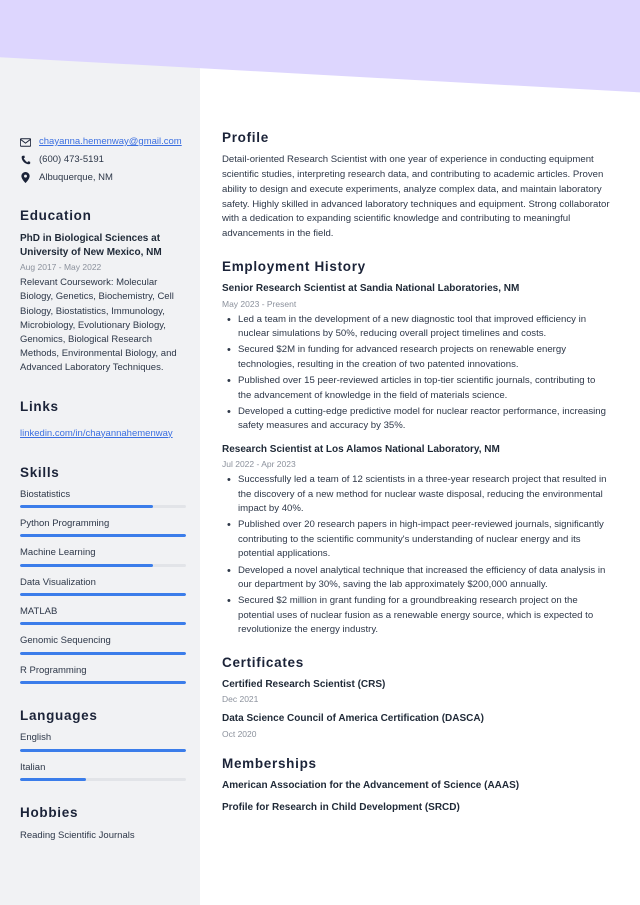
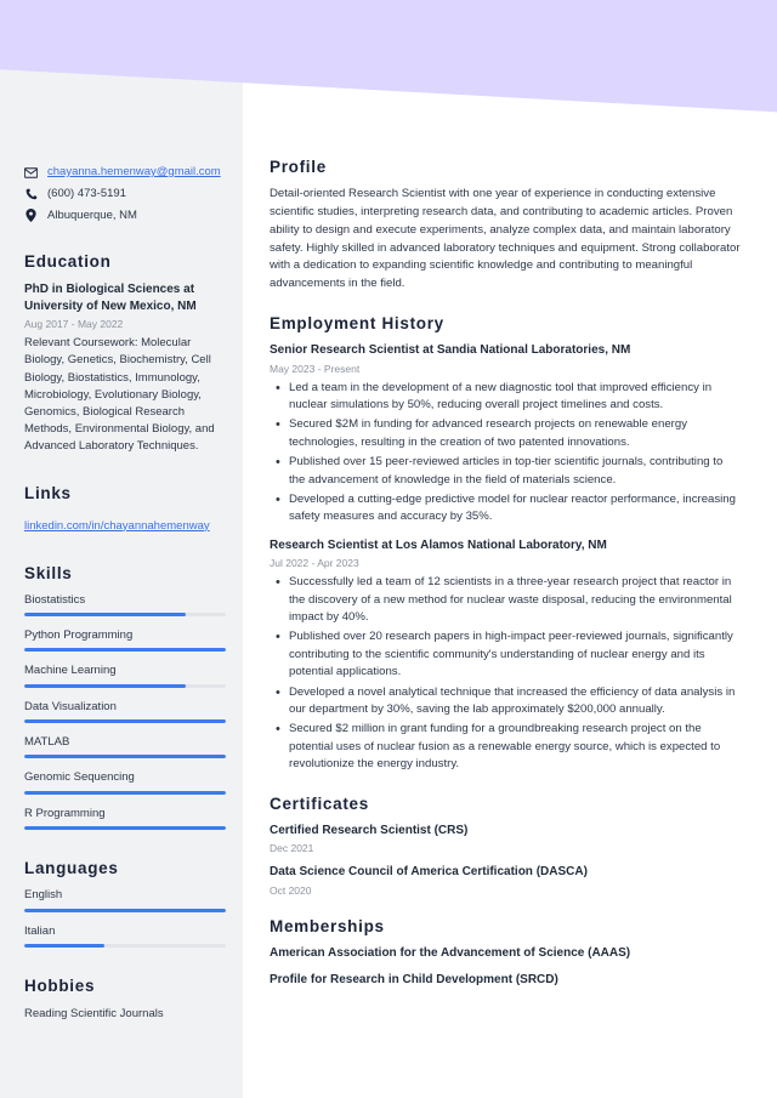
  chayanna.hemenway@gmail.com
  (600) 473-5191
  Albuquerque, NM
  Education
  PhD in Biological Sciences at University of New Mexico, NM
  Aug 2017 - May 2022
  Relevant Coursework: Molecular Biology, Genetics, Biochemistry, Cell Biology, Biostatistics, Immunology, Microbiology, Evolutionary Biology, Genomics, Biological Research Methods, Environmental Biology, and Advanced Laboratory Techniques.
  Links
  linkedin.com/in/chayannahemenway
  Skills
  Biostatistics
  Python Programming
  Machine Learning
  Data Visualization
  MATLAB
  Genomic Sequencing
  R Programming
  Languages
  English
  Italian
  Hobbies
  Reading Scientific Journals
  Profile
- Detail-oriented Research Scientist with one year of experience in conducting equipment scientific studies, interpreting research data, and contributing to academic articles. Proven ability to design and execute experiments, analyze complex data, and maintain laboratory safety. Highly skilled in advanced laboratory techniques and equipment. Strong collaborator with a dedication to expanding scientific knowledge and contributing to meaningful advancements in the field.
+ Detail-oriented Research Scientist with one year of experience in conducting extensive scientific studies, interpreting research data, and contributing to academic articles. Proven ability to design and execute experiments, analyze complex data, and maintain laboratory safety. Highly skilled in advanced laboratory techniques and equipment. Strong collaborator with a dedication to expanding scientific knowledge and contributing to meaningful advancements in the field.
  Employment History
  Senior Research Scientist at Sandia National Laboratories, NM
  May 2023 - Present
  Led a team in the development of a new diagnostic tool that improved efficiency in nuclear simulations by 50%, reducing overall project timelines and costs.
  Secured $2M in funding for advanced research projects on renewable energy technologies, resulting in the creation of two patented innovations.
  Published over 15 peer-reviewed articles in top-tier scientific journals, contributing to the advancement of knowledge in the field of materials science.
  Developed a cutting-edge predictive model for nuclear reactor performance, increasing safety measures and accuracy by 35%.
  Research Scientist at Los Alamos National Laboratory, NM
  Jul 2022 - Apr 2023
- Successfully led a team of 12 scientists in a three-year research project that resulted in the discovery of a new method for nuclear waste disposal, reducing the environmental impact by 40%.
+ Successfully led a team of 12 scientists in a three-year research project that reactor in the discovery of a new method for nuclear waste disposal, reducing the environmental impact by 40%.
  Published over 20 research papers in high-impact peer-reviewed journals, significantly contributing to the scientific community's understanding of nuclear energy and its potential applications.
  Developed a novel analytical technique that increased the efficiency of data analysis in our department by 30%, saving the lab approximately $200,000 annually.
  Secured $2 million in grant funding for a groundbreaking research project on the potential uses of nuclear fusion as a renewable energy source, which is expected to revolutionize the energy industry.
  Certificates
  Certified Research Scientist (CRS)
  Dec 2021
  Data Science Council of America Certification (DASCA)
  Oct 2020
  Memberships
  American Association for the Advancement of Science (AAAS)
  Profile for Research in Child Development (SRCD)
